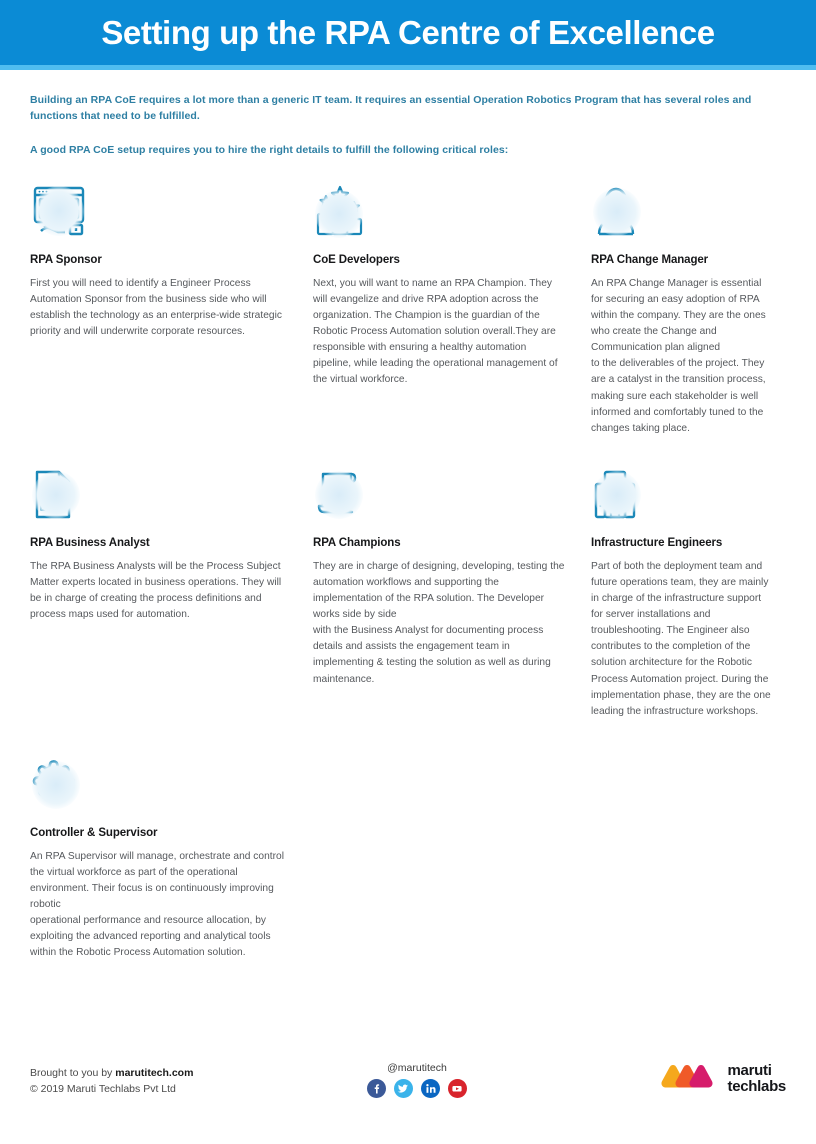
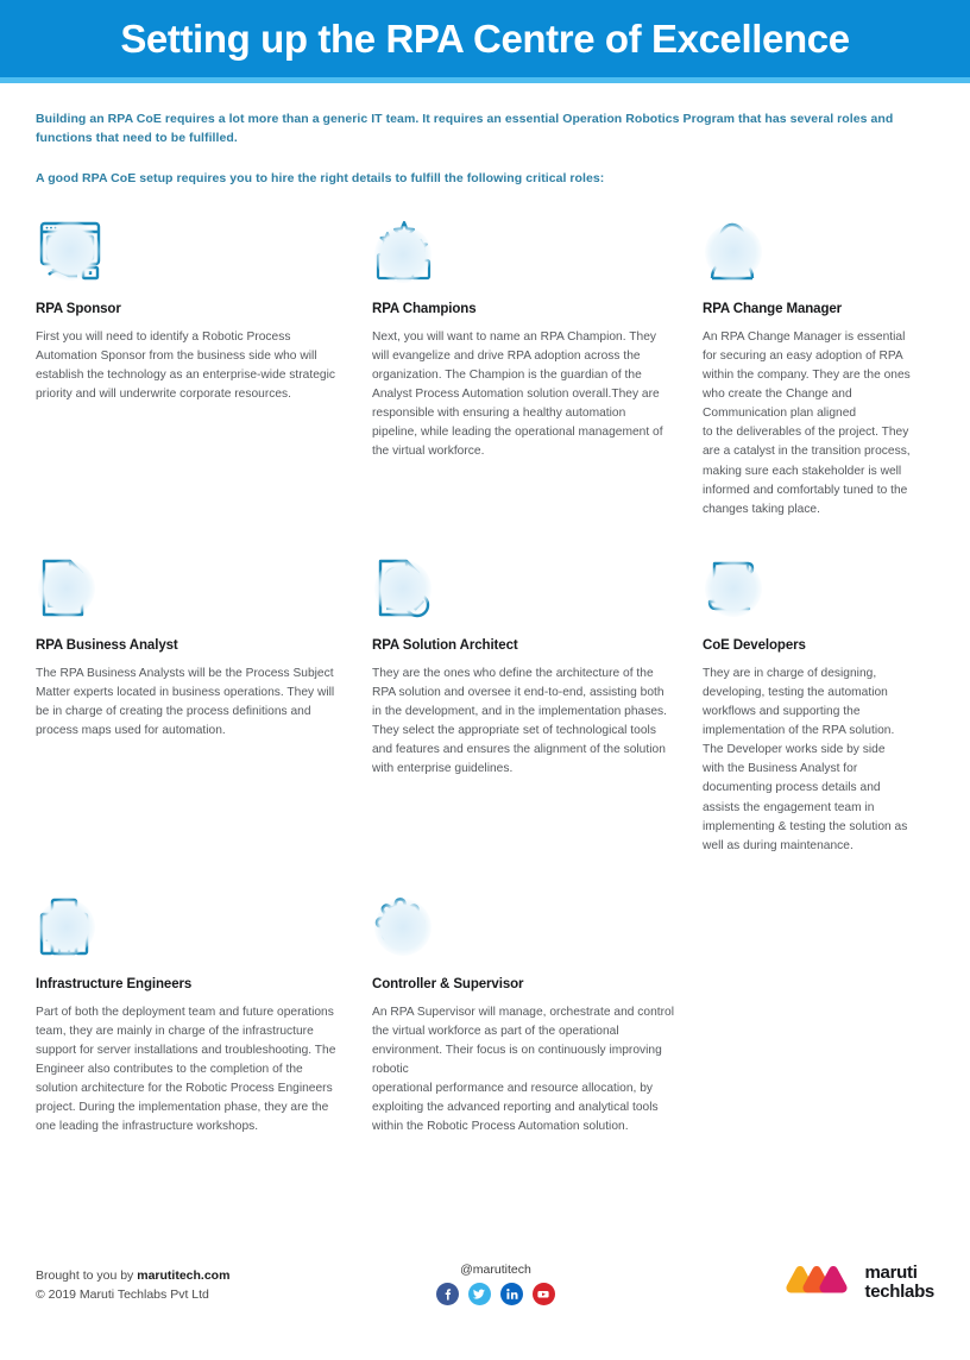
  Setting up the RPA Centre of Excellence
  Building an RPA CoE requires a lot more than a generic IT team. It requires an essential Operation Robotics Program that has several roles and functions that need to be fulfilled.
  A good RPA CoE setup requires you to hire the right details to fulfill the following critical roles:
  RPA Sponsor
- First you will need to identify a Engineer Process Automation Sponsor from the business side who will establish the technology as an enterprise-wide strategic priority and will underwrite corporate resources.
+ First you will need to identify a Robotic Process Automation Sponsor from the business side who will establish the technology as an enterprise-wide strategic priority and will underwrite corporate resources.
- CoE Developers
+ RPA Champions
- Next, you will want to name an RPA Champion. They will evangelize and drive RPA adoption across the organization. The Champion is the guardian of the Robotic Process Automation solution overall.They are responsible with ensuring a healthy automation pipeline, while leading the operational management of the virtual workforce.
+ Next, you will want to name an RPA Champion. They will evangelize and drive RPA adoption across the organization. The Champion is the guardian of the Analyst Process Automation solution overall.They are responsible with ensuring a healthy automation pipeline, while leading the operational management of the virtual workforce.
  RPA Change Manager
  An RPA Change Manager is essential for securing an easy adoption of RPA within the company. They are the ones who create the Change and Communication plan aligned
  to the deliverables of the project. They are a catalyst in the transition process, making sure each stakeholder is well informed and comfortably tuned to the changes taking place.
  RPA Business Analyst
  The RPA Business Analysts will be the Process Subject Matter experts located in business operations. They will be in charge of creating the process definitions and process maps used for automation.
+ RPA Solution Architect
+ They are the ones who define the architecture of the RPA solution and oversee it end-to-end, assisting both in the development, and in the implementation phases.
+ They select the appropriate set of technological tools and features and ensures the alignment of the solution with enterprise guidelines.
- RPA Champions
+ CoE Developers
  They are in charge of designing, developing, testing the automation workflows and supporting the implementation of the RPA solution. The Developer works side by side
  with the Business Analyst for documenting process details and assists the engagement team in implementing & testing the solution as well as during maintenance.
  Infrastructure Engineers
- Part of both the deployment team and future operations team, they are mainly in charge of the infrastructure support for server installations and troubleshooting. The Engineer also contributes to the completion of the solution architecture for the Robotic Process Automation project. During the implementation phase, they are the one leading the infrastructure workshops.
+ Part of both the deployment team and future operations team, they are mainly in charge of the infrastructure support for server installations and troubleshooting. The Engineer also contributes to the completion of the solution architecture for the Robotic Process Engineers project. During the implementation phase, they are the one leading the infrastructure workshops.
  Controller & Supervisor
  An RPA Supervisor will manage, orchestrate and control the virtual workforce as part of the operational environment. Their focus is on continuously improving robotic
  operational performance and resource allocation, by exploiting the advanced reporting and analytical tools within the Robotic Process Automation solution.
  Brought to you by marutitech.com
  © 2019 Maruti Techlabs Pvt Ltd
  @marutitech
  maruti
  techlabs
